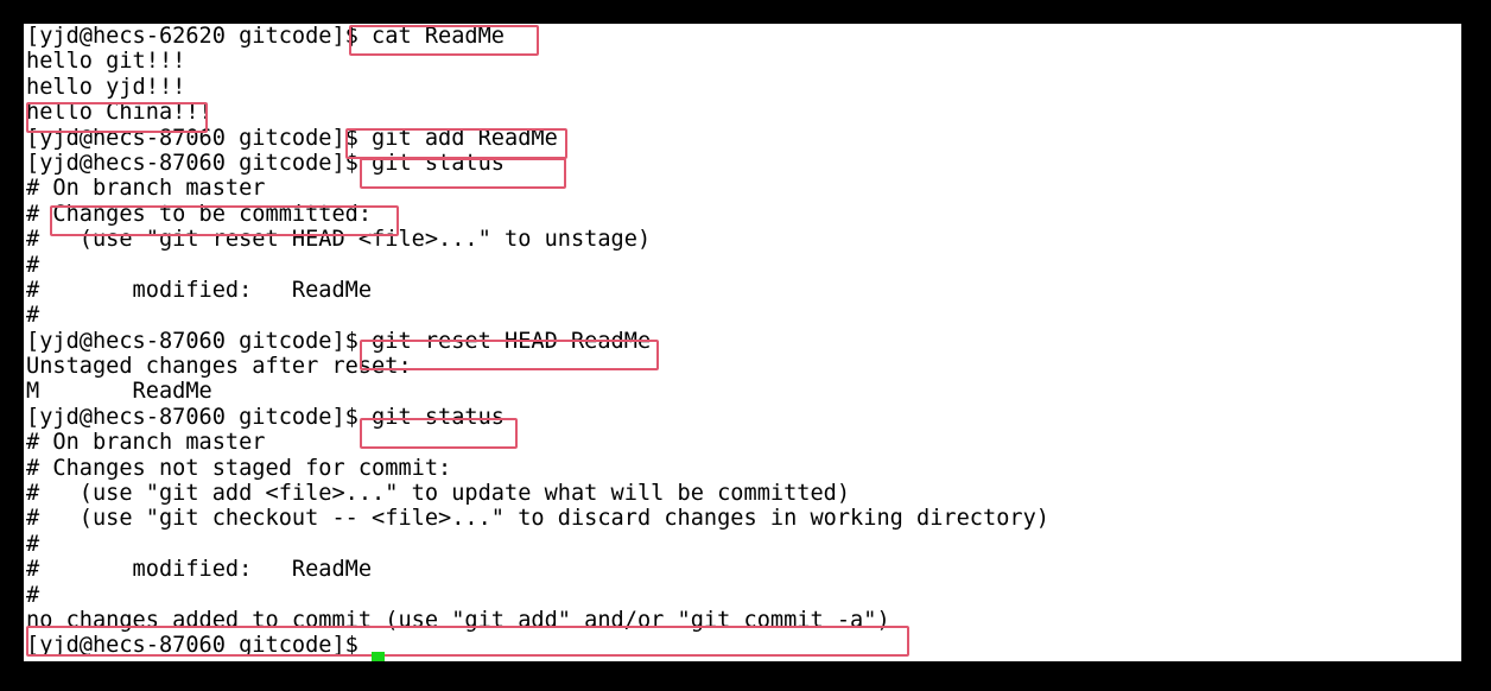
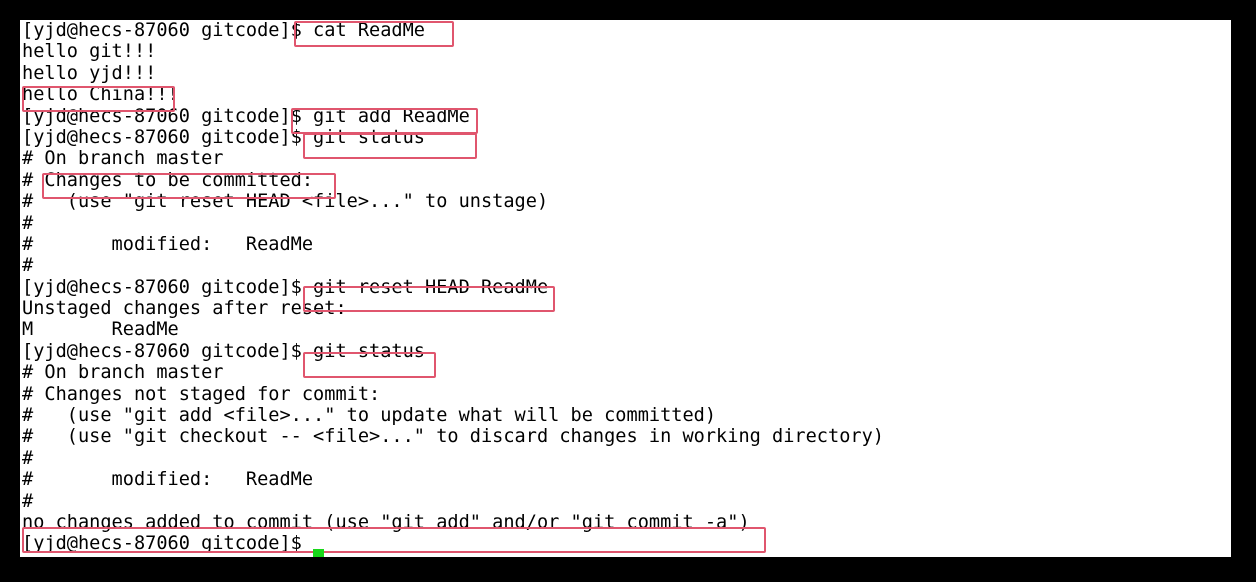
- [yjd@hecs-62620 gitcode]$ cat ReadMe
+ [yjd@hecs-87060 gitcode]$ cat ReadMe
  hello git!!!
  hello yjd!!!
  hello China!!!
  [yjd@hecs-87060 gitcode]$ git add ReadMe
  [yjd@hecs-87060 gitcode]$ git status
  # On branch master
  # Changes to be committed:
  # (use "git reset HEAD <file>..." to unstage)
  #
  # modified: ReadMe
  #
  [yjd@hecs-87060 gitcode]$ git reset HEAD ReadMe
  Unstaged changes after reset:
  M ReadMe
  [yjd@hecs-87060 gitcode]$ git status
  # On branch master
  # Changes not staged for commit:
  # (use "git add <file>..." to update what will be committed)
  # (use "git checkout -- <file>..." to discard changes in working directory)
  #
  # modified: ReadMe
  #
  no changes added to commit (use "git add" and/or "git commit -a")
  [yjd@hecs-87060 gitcode]$
